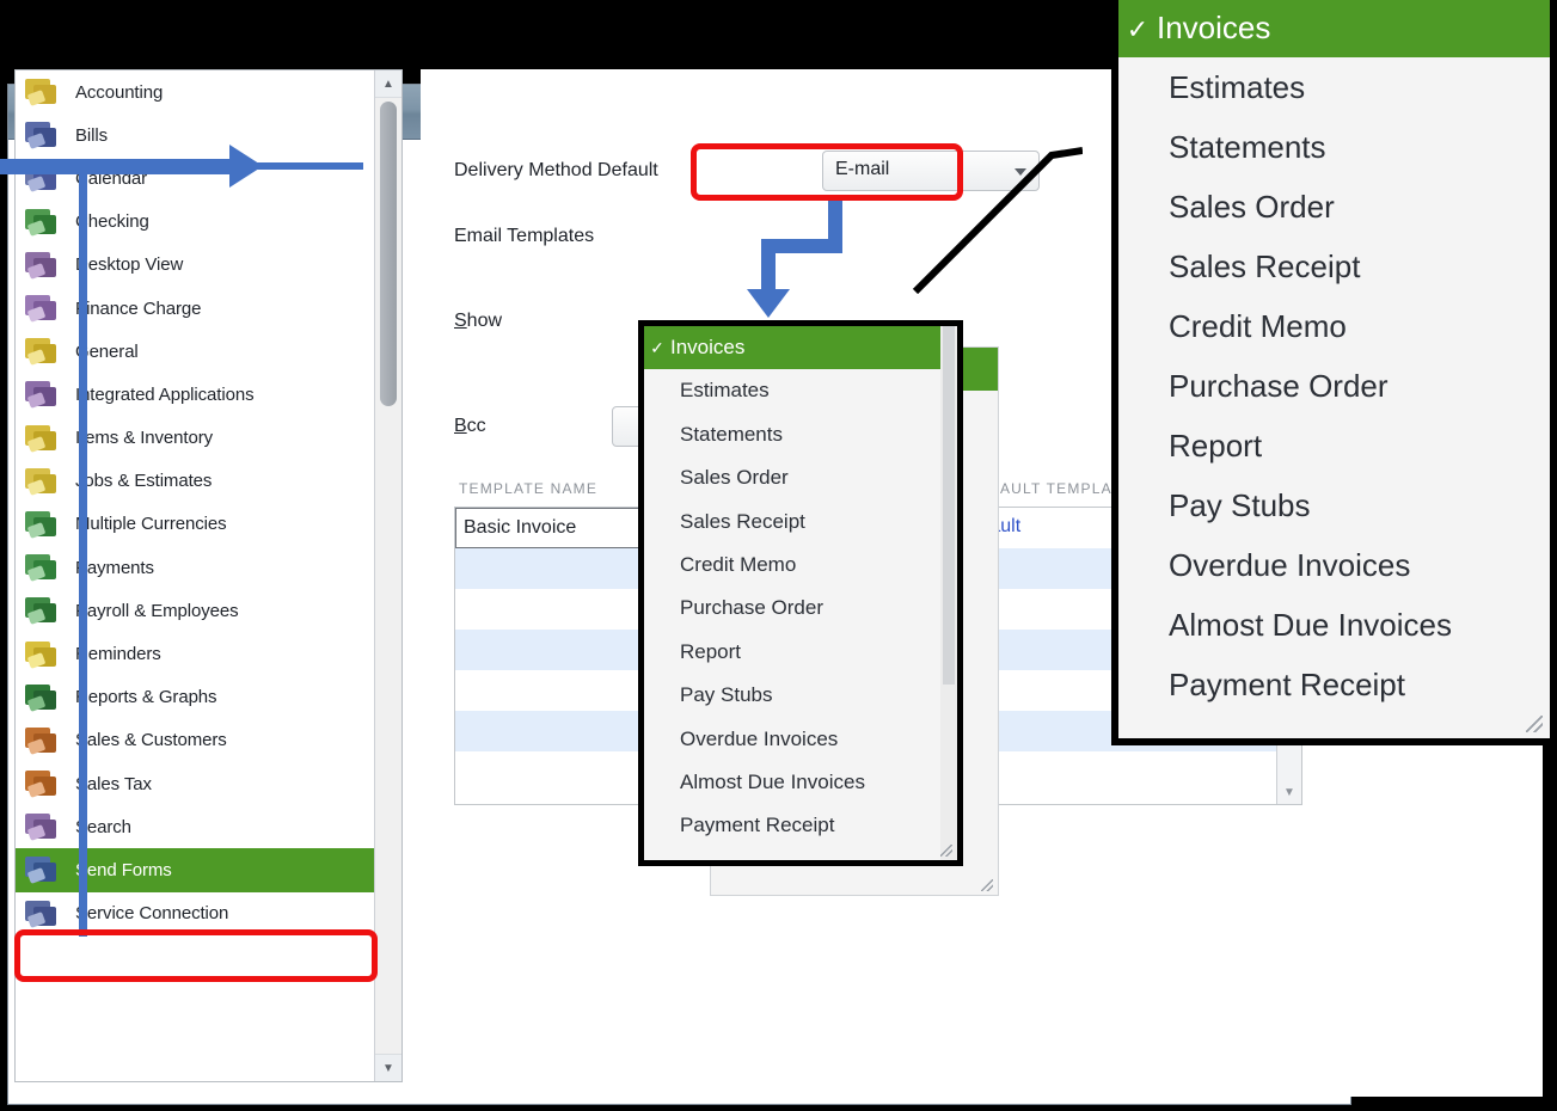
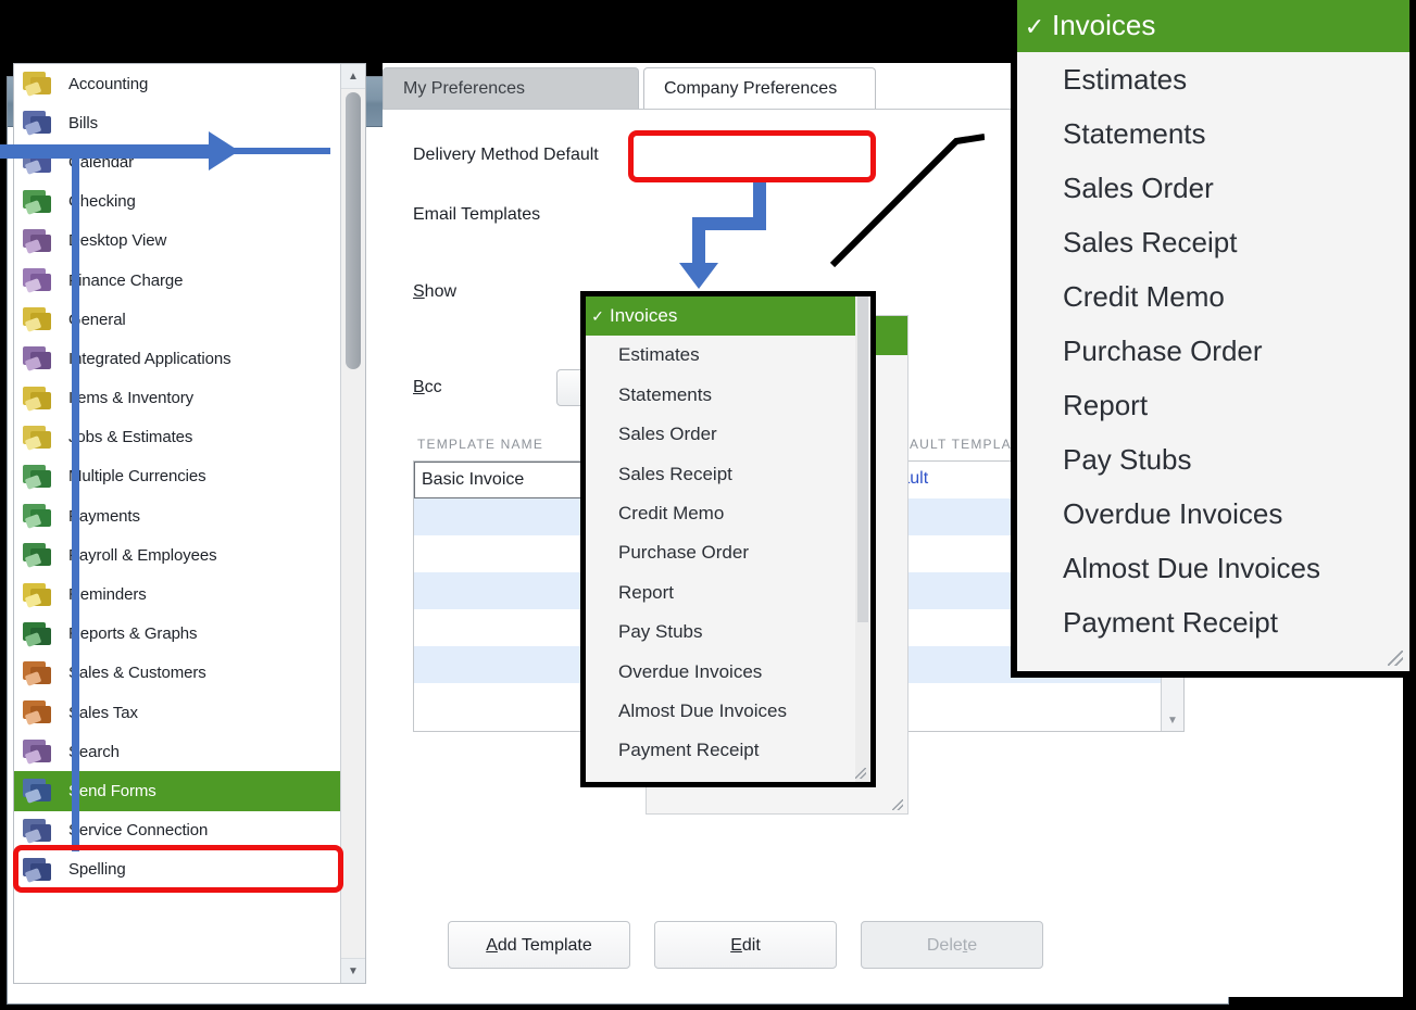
  Accounting
  Bills
  alendar
  hecking
  esktop View
  inance Charge
  eneral
  tegrated Applications
  ems & Inventory
  obs & Estimates
  ultiple Currencies
  ayments
  ayroll & Employees
  eminders
  eports & Graphs
  ales & Customers
  ales Tax
  earch
  end Forms
  ervice Connection
+ Spelling
  ▲
  ▼
+ My Preferences
+ Company Preferences
  Delivery Method Default
- E-mail
  Email Templates
  Show
  Bcc
  TEMPLATE NAME
  Basic Invoice
  ▼
+ Add Template
+ Edit
+ Delete
  ✓ Invoices
  Estimates
  Statements
  Sales Order
  Sales Receipt
  Credit Memo
  Purchase Order
  Report
  Pay Stubs
  Overdue Invoices
  Almost Due Invoices
  Payment Receipt
  ✓ Invoices
  Estimates
  Statements
  Sales Order
  Sales Receipt
  Credit Memo
  Purchase Order
  Report
  Pay Stubs
  Overdue Invoices
  Almost Due Invoices
  Payment Receipt
